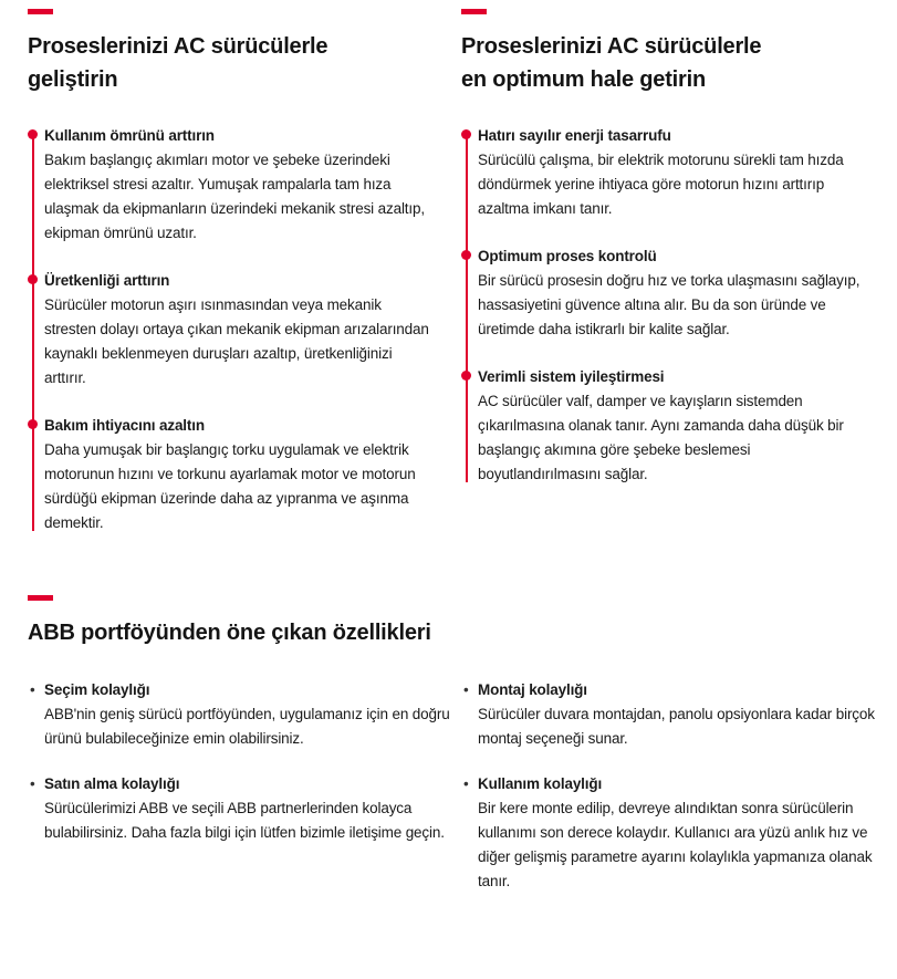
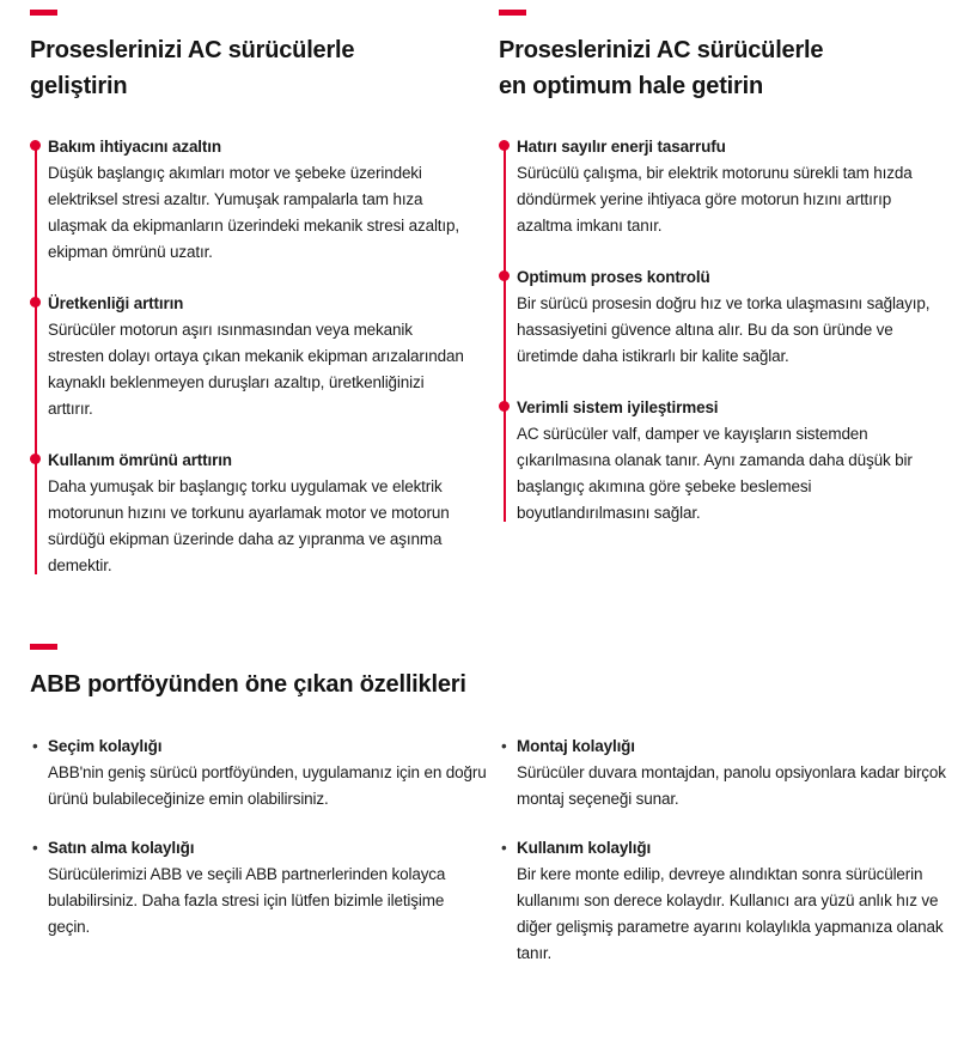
  Proseslerinizi AC sürücülerle
  geliştirin
- Kullanım ömrünü arttırın
+ Bakım ihtiyacını azaltın
- Bakım başlangıç akımları motor ve şebeke üzerindeki elektriksel stresi azaltır. Yumuşak rampalarla tam hıza ulaşmak da ekipmanların üzerindeki mekanik stresi azaltıp, ekipman ömrünü uzatır.
+ Düşük başlangıç akımları motor ve şebeke üzerindeki elektriksel stresi azaltır. Yumuşak rampalarla tam hıza ulaşmak da ekipmanların üzerindeki mekanik stresi azaltıp, ekipman ömrünü uzatır.
  Üretkenliği arttırın
  Sürücüler motorun aşırı ısınmasından veya mekanik stresten dolayı ortaya çıkan mekanik ekipman arızalarından kaynaklı beklenmeyen duruşları azaltıp, üretkenliğinizi arttırır.
- Bakım ihtiyacını azaltın
+ Kullanım ömrünü arttırın
  Daha yumuşak bir başlangıç torku uygulamak ve elektrik motorunun hızını ve torkunu ayarlamak motor ve motorun sürdüğü ekipman üzerinde daha az yıpranma ve aşınma demektir.
  Proseslerinizi AC sürücülerle
  en optimum hale getirin
  Hatırı sayılır enerji tasarrufu
  Sürücülü çalışma, bir elektrik motorunu sürekli tam hızda döndürmek yerine ihtiyaca göre motorun hızını arttırıp azaltma imkanı tanır.
  Optimum proses kontrolü
  Bir sürücü prosesin doğru hız ve torka ulaşmasını sağlayıp, hassasiyetini güvence altına alır. Bu da son üründe ve üretimde daha istikrarlı bir kalite sağlar.
  Verimli sistem iyileştirmesi
  AC sürücüler valf, damper ve kayışların sistemden çıkarılmasına olanak tanır. Aynı zamanda daha düşük bir başlangıç akımına göre şebeke beslemesi boyutlandırılmasını sağlar.
  ABB portföyünden öne çıkan özellikleri
  •
  Seçim kolaylığı
  ABB'nin geniş sürücü portföyünden, uygulamanız için en doğru ürünü bulabileceğinize emin olabilirsiniz.
  •
  Satın alma kolaylığı
- Sürücülerimizi ABB ve seçili ABB partnerlerinden kolayca bulabilirsiniz. Daha fazla bilgi için lütfen bizimle iletişime geçin.
+ Sürücülerimizi ABB ve seçili ABB partnerlerinden kolayca bulabilirsiniz. Daha fazla stresi için lütfen bizimle iletişime geçin.
  •
  Montaj kolaylığı
  Sürücüler duvara montajdan, panolu opsiyonlara kadar birçok montaj seçeneği sunar.
  •
  Kullanım kolaylığı
  Bir kere monte edilip, devreye alındıktan sonra sürücülerin kullanımı son derece kolaydır. Kullanıcı ara yüzü anlık hız ve diğer gelişmiş parametre ayarını kolaylıkla yapmanıza olanak tanır.
